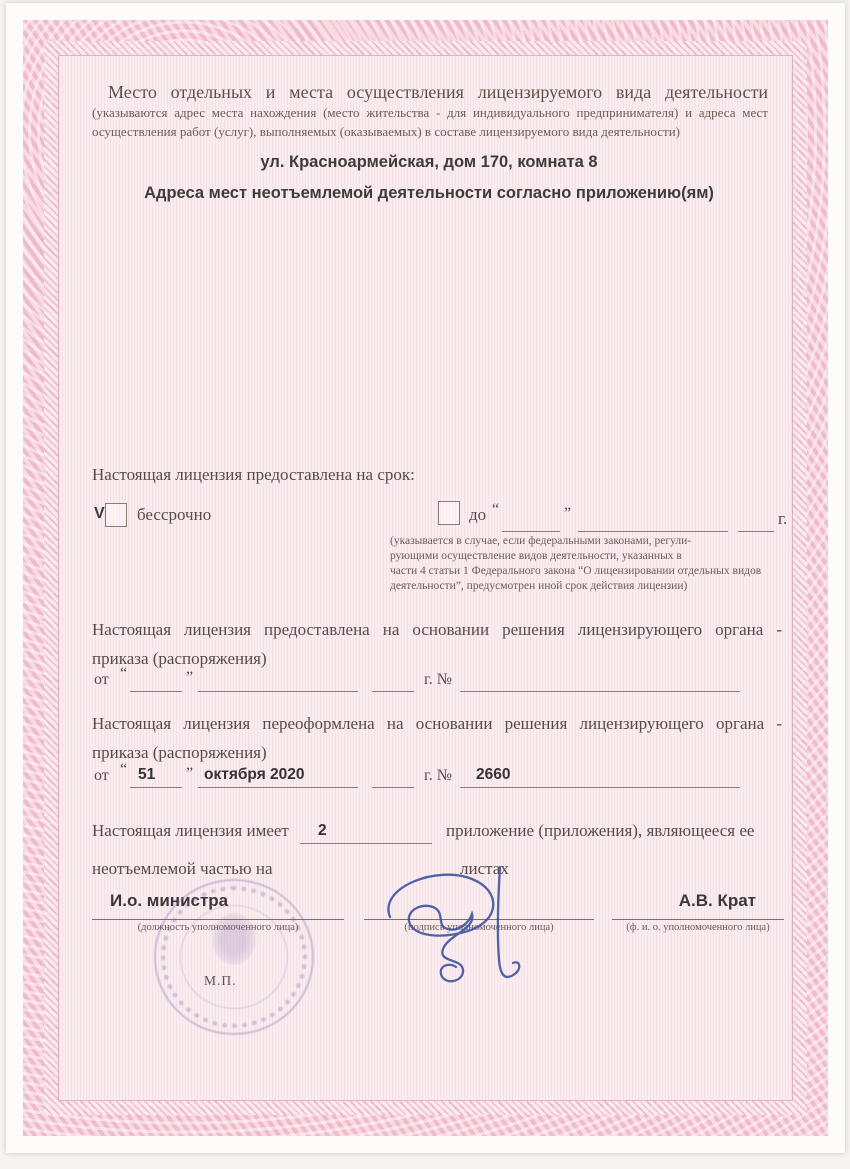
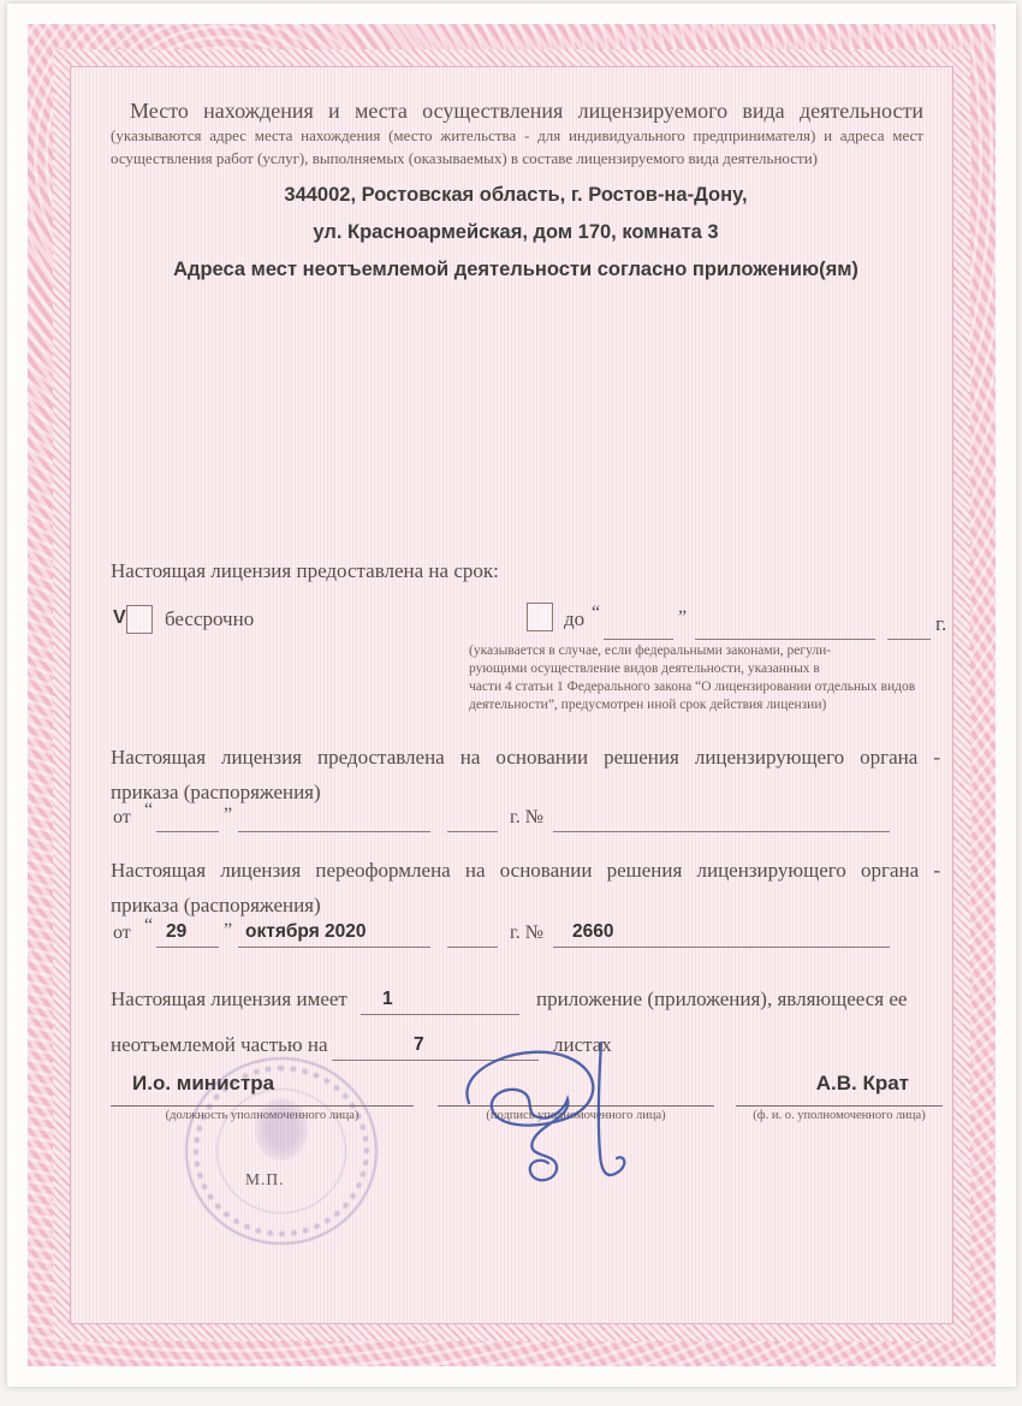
- Место отдельных и места осуществления лицензируемого вида деятельности (указываются адрес места нахождения (место жительства - для индивидуального предпринимателя) и адреса мест осуществления работ (услуг), выполняемых (оказываемых) в составе лицензируемого вида деятельности)
+ Место нахождения и места осуществления лицензируемого вида деятельности (указываются адрес места нахождения (место жительства - для индивидуального предпринимателя) и адреса мест осуществления работ (услуг), выполняемых (оказываемых) в составе лицензируемого вида деятельности)
+ 344002, Ростовская область, г. Ростов-на-Дону,
- ул. Красноармейская, дом 170, комната 8
+ ул. Красноармейская, дом 170, комната 3
  Адреса мест неотъемлемой деятельности согласно приложению(ям)
  Настоящая лицензия предоставлена на срок:
  V
  бессрочно
  до
  “
  ”
  г.
  (указывается в случае, если федеральными законами, регули-
  рующими осуществление видов деятельности, указанных в
  части 4 статьи 1 Федерального закона “О лицензировании отдельных видов
  деятельности”, предусмотрен иной срок действия лицензии)
  Настоящая лицензия предоставлена на основании решения лицензирующего органа -
  приказа (распоряжения)
  от
  “
  ”
  г. №
  Настоящая лицензия переоформлена на основании решения лицензирующего органа -
  приказа (распоряжения)
  от
  “
- 51
+ 29
  ”
  октября 2020
  г. №
  2660
  Настоящая лицензия имеет
- 2
+ 1
  приложение (приложения), являющееся ее
  неотъемлемой частью на
+ 7
  листах
  И.о. министра
  (должность уполого лица)
  (подпись уполномоченного лица)
  А.В. Крат
  (ф. и. о. уполномоченного лица)
  М.П.
